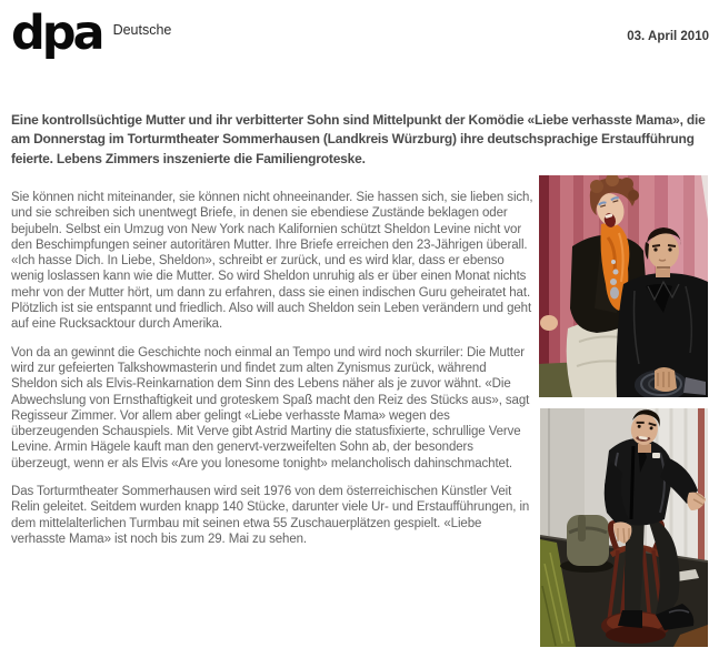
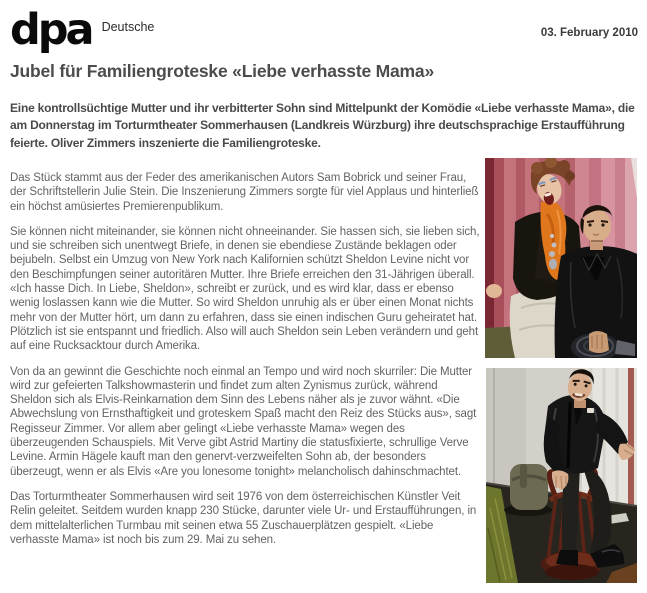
  dpa
  Deutsche
- 03. April 2010
+ 03. February 2010
+ Jubel für Familiengroteske «Liebe verhasste Mama»
- Eine kontrollsüchtige Mutter und ihr verbitterter Sohn sind Mittelpunkt der Komödie «Liebe verhasste Mama», die am Donnerstag im Torturmtheater Sommerhausen (Landkreis Würzburg) ihre deutschsprachige Erstaufführung feierte. Lebens Zimmers inszenierte die Familiengroteske.
+ Eine kontrollsüchtige Mutter und ihr verbitterter Sohn sind Mittelpunkt der Komödie «Liebe verhasste Mama», die am Donnerstag im Torturmtheater Sommerhausen (Landkreis Würzburg) ihre deutschsprachige Erstaufführung feierte. Oliver Zimmers inszenierte die Familiengroteske.
+ Das Stück stammt aus der Feder des amerikanischen Autors Sam Bobrick und seiner Frau, der Schriftstellerin Julie Stein. Die Inszenierung Zimmers sorgte für viel Applaus und hinterließ ein höchst amüsiertes Premierenpublikum.
- Sie können nicht miteinander, sie können nicht ohneeinander. Sie hassen sich, sie lieben sich, und sie schreiben sich unentwegt Briefe, in denen sie ebendiese Zustände beklagen oder bejubeln. Selbst ein Umzug von New York nach Kalifornien schützt Sheldon Levine nicht vor den Beschimpfungen seiner autoritären Mutter. Ihre Briefe erreichen den 23-Jährigen überall. «Ich hasse Dich. In Liebe, Sheldon», schreibt er zurück, und es wird klar, dass er ebenso wenig loslassen kann wie die Mutter. So wird Sheldon unruhig als er über einen Monat nichts mehr von der Mutter hört, um dann zu erfahren, dass sie einen indischen Guru geheiratet hat. Plötzlich ist sie entspannt und friedlich. Also will auch Sheldon sein Leben verändern und geht auf eine Rucksacktour durch Amerika.
+ Sie können nicht miteinander, sie können nicht ohneeinander. Sie hassen sich, sie lieben sich, und sie schreiben sich unentwegt Briefe, in denen sie ebendiese Zustände beklagen oder bejubeln. Selbst ein Umzug von New York nach Kalifornien schützt Sheldon Levine nicht vor den Beschimpfungen seiner autoritären Mutter. Ihre Briefe erreichen den 31-Jährigen überall. «Ich hasse Dich. In Liebe, Sheldon», schreibt er zurück, und es wird klar, dass er ebenso wenig loslassen kann wie die Mutter. So wird Sheldon unruhig als er über einen Monat nichts mehr von der Mutter hört, um dann zu erfahren, dass sie einen indischen Guru geheiratet hat. Plötzlich ist sie entspannt und friedlich. Also will auch Sheldon sein Leben verändern und geht auf eine Rucksacktour durch Amerika.
  Von da an gewinnt die Geschichte noch einmal an Tempo und wird noch skurriler: Die Mutter wird zur gefeierten Talkshowmasterin und findet zum alten Zynismus zurück, während Sheldon sich als Elvis-Reinkarnation dem Sinn des Lebens näher als je zuvor wähnt. «Die Abwechslung von Ernsthaftigkeit und groteskem Spaß macht den Reiz des Stücks aus», sagt Regisseur Zimmer. Vor allem aber gelingt «Liebe verhasste Mama» wegen des überzeugenden Schauspiels. Mit Verve gibt Astrid Martiny die statusfixierte, schrullige Verve Levine. Armin Hägele kauft man den genervt-verzweifelten Sohn ab, der besonders überzeugt, wenn er als Elvis «Are you lonesome tonight» melancholisch dahinschmachtet.
- Das Torturmtheater Sommerhausen wird seit 1976 von dem österreichischen Künstler Veit Relin geleitet. Seitdem wurden knapp 140 Stücke, darunter viele Ur- und Erstaufführungen, in dem mittelalterlichen Turmbau mit seinen etwa 55 Zuschauerplätzen gespielt. «Liebe verhasste Mama» ist noch bis zum 29. Mai zu sehen.
+ Das Torturmtheater Sommerhausen wird seit 1976 von dem österreichischen Künstler Veit Relin geleitet. Seitdem wurden knapp 230 Stücke, darunter viele Ur- und Erstaufführungen, in dem mittelalterlichen Turmbau mit seinen etwa 55 Zuschauerplätzen gespielt. «Liebe verhasste Mama» ist noch bis zum 29. Mai zu sehen.
